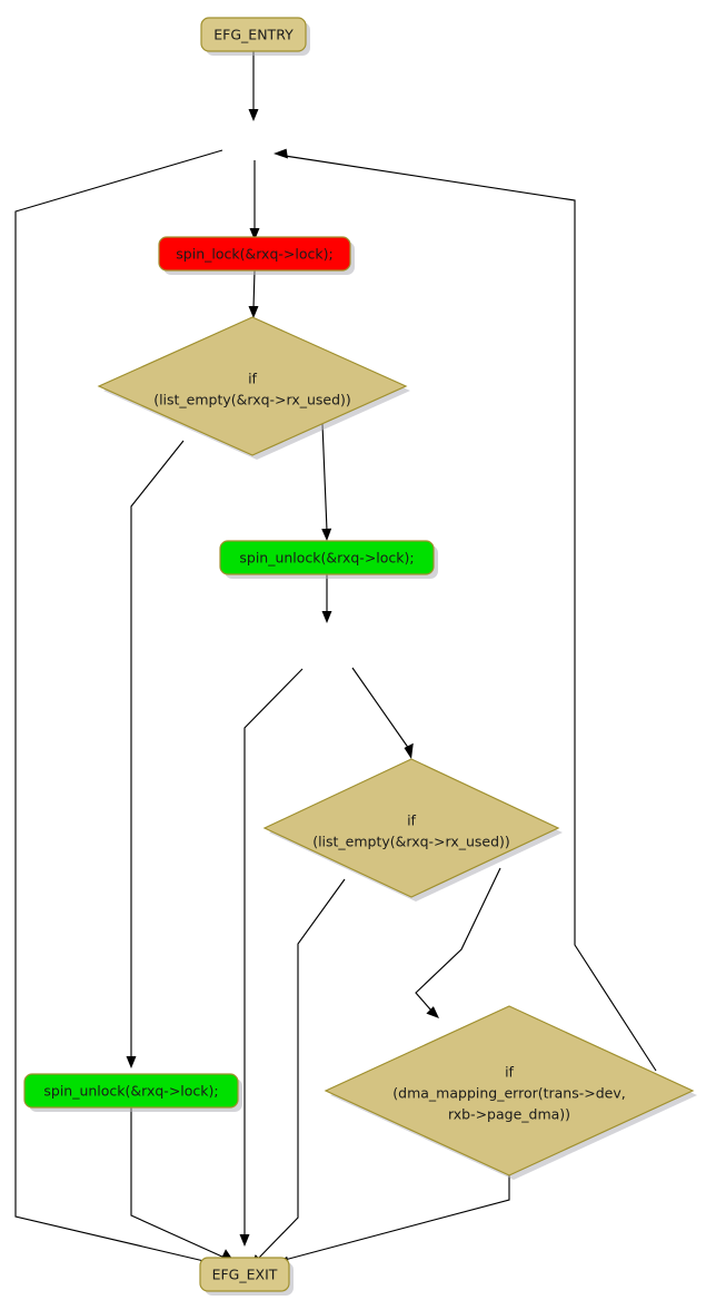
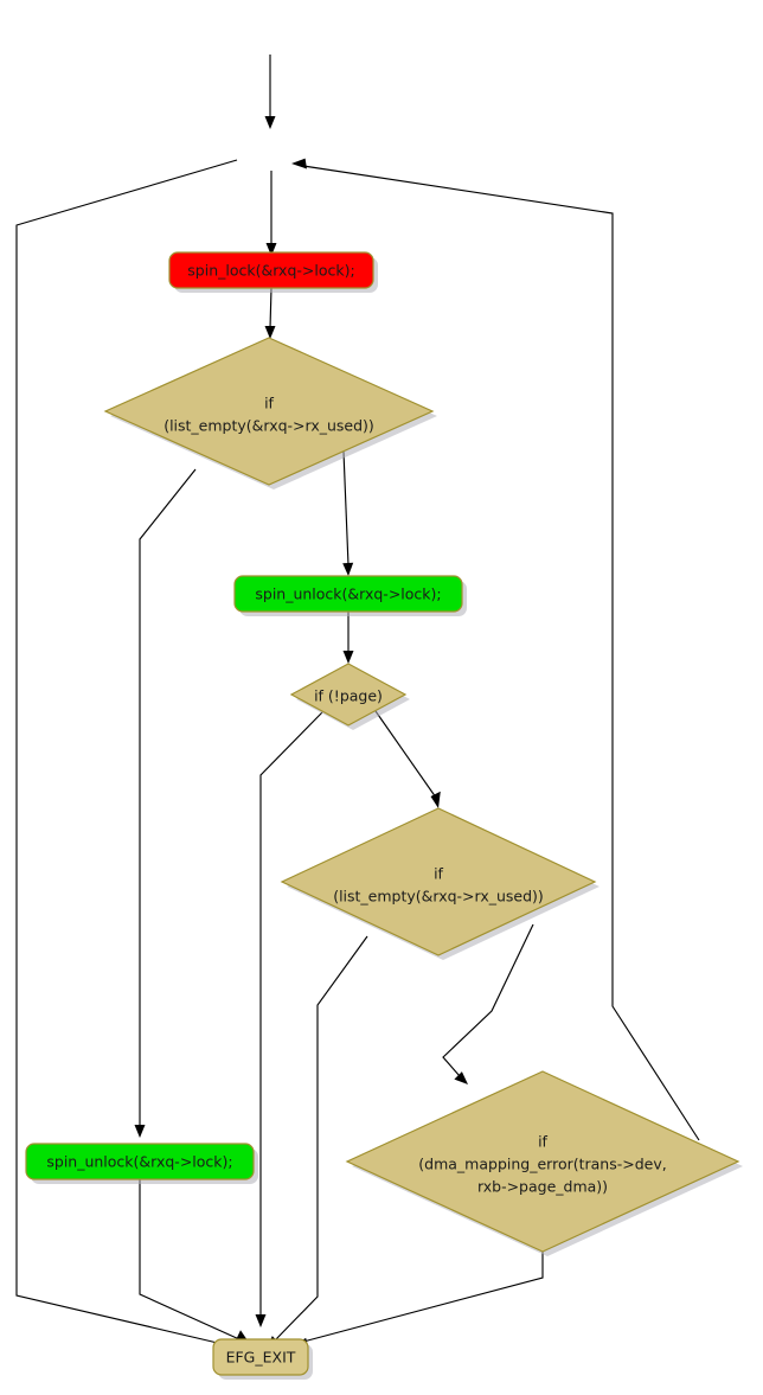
- EFG_ENTRY
  spin_lock(&rxq->lock);
  if
  (list_empty(&rxq->rx_used))
  spin_unlock(&rxq->lock);
+ if (!page)
  if
  (list_empty(&rxq->rx_used))
  if
  (dma_mapping_error(trans->dev,
  rxb->page_dma))
  spin_unlock(&rxq->lock);
  EFG_EXIT
